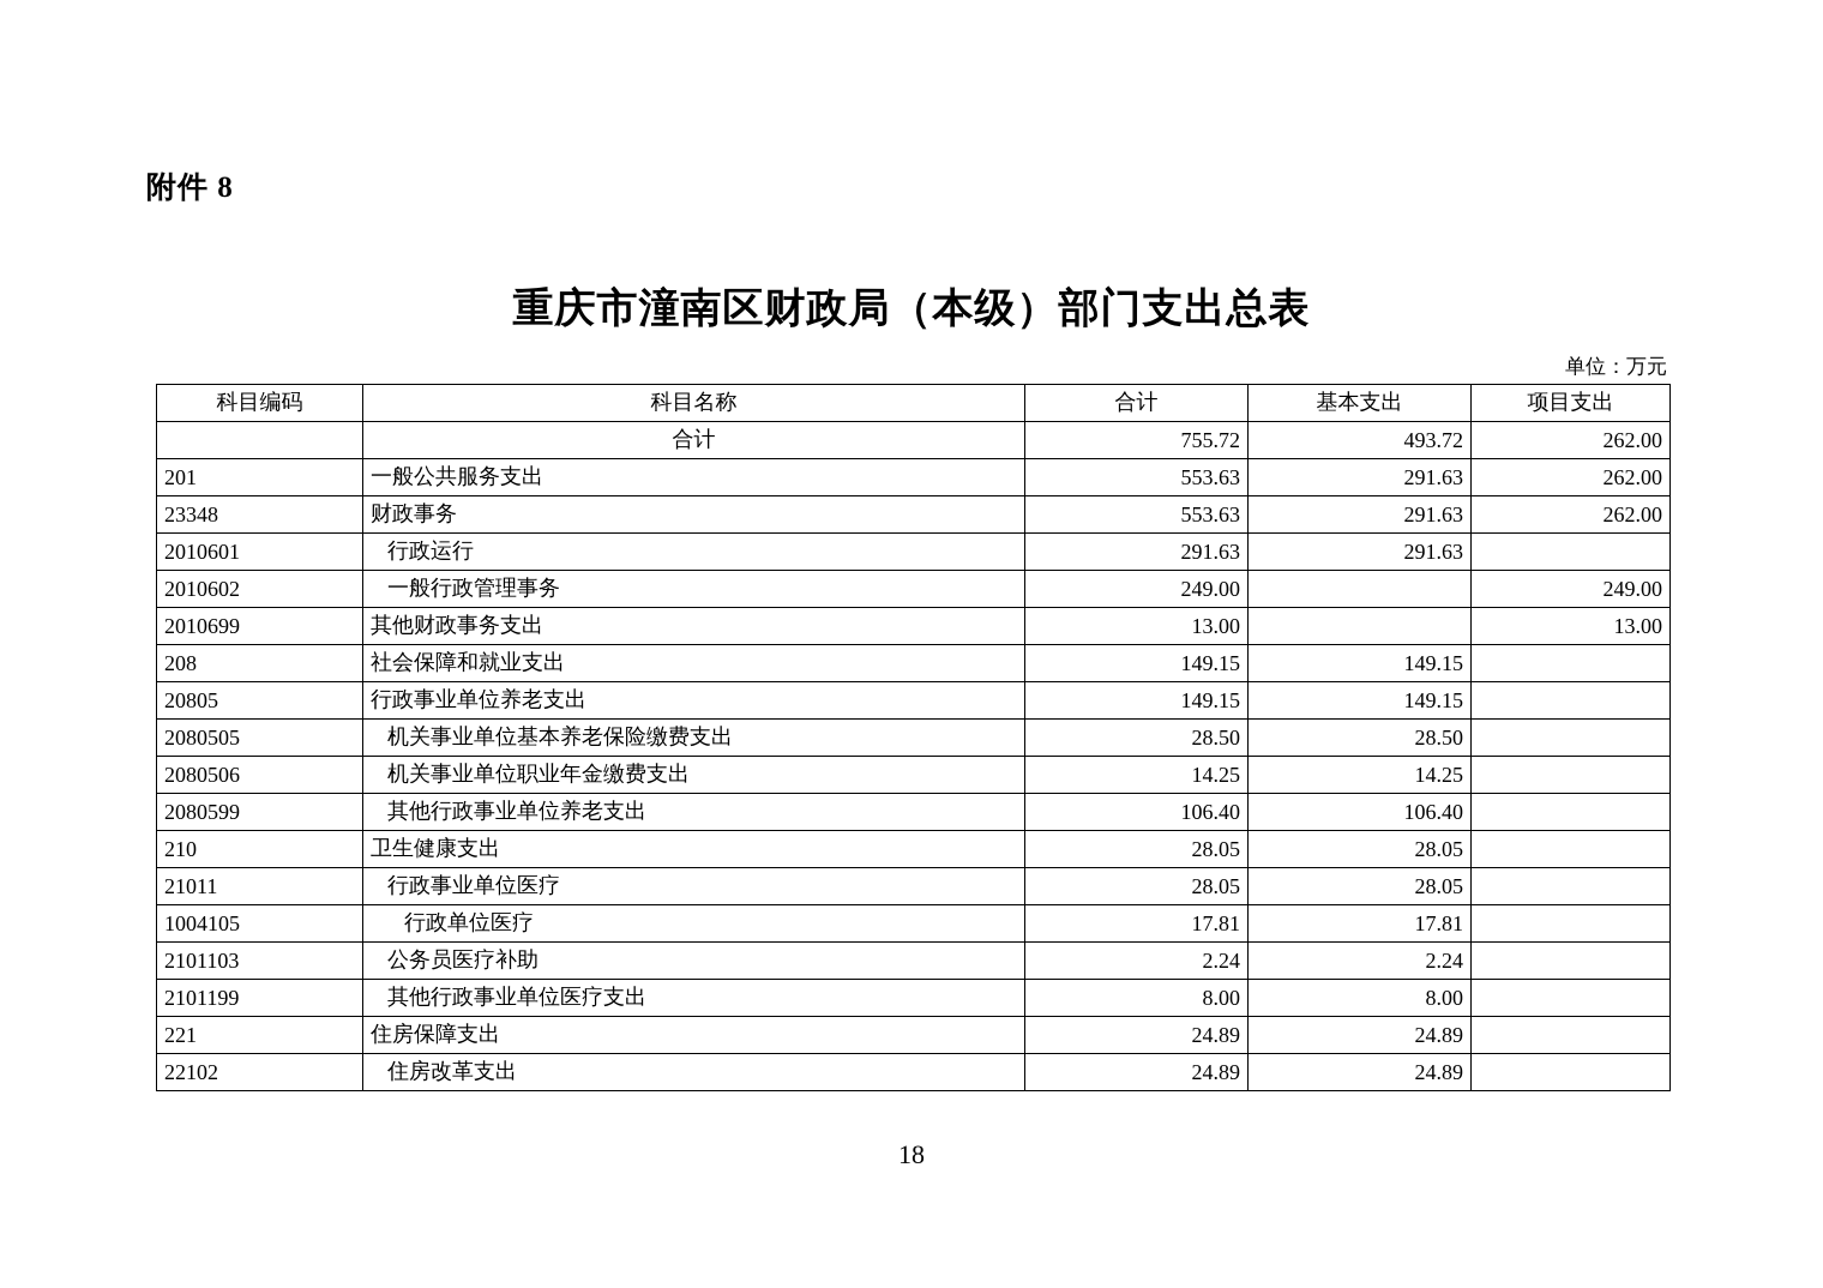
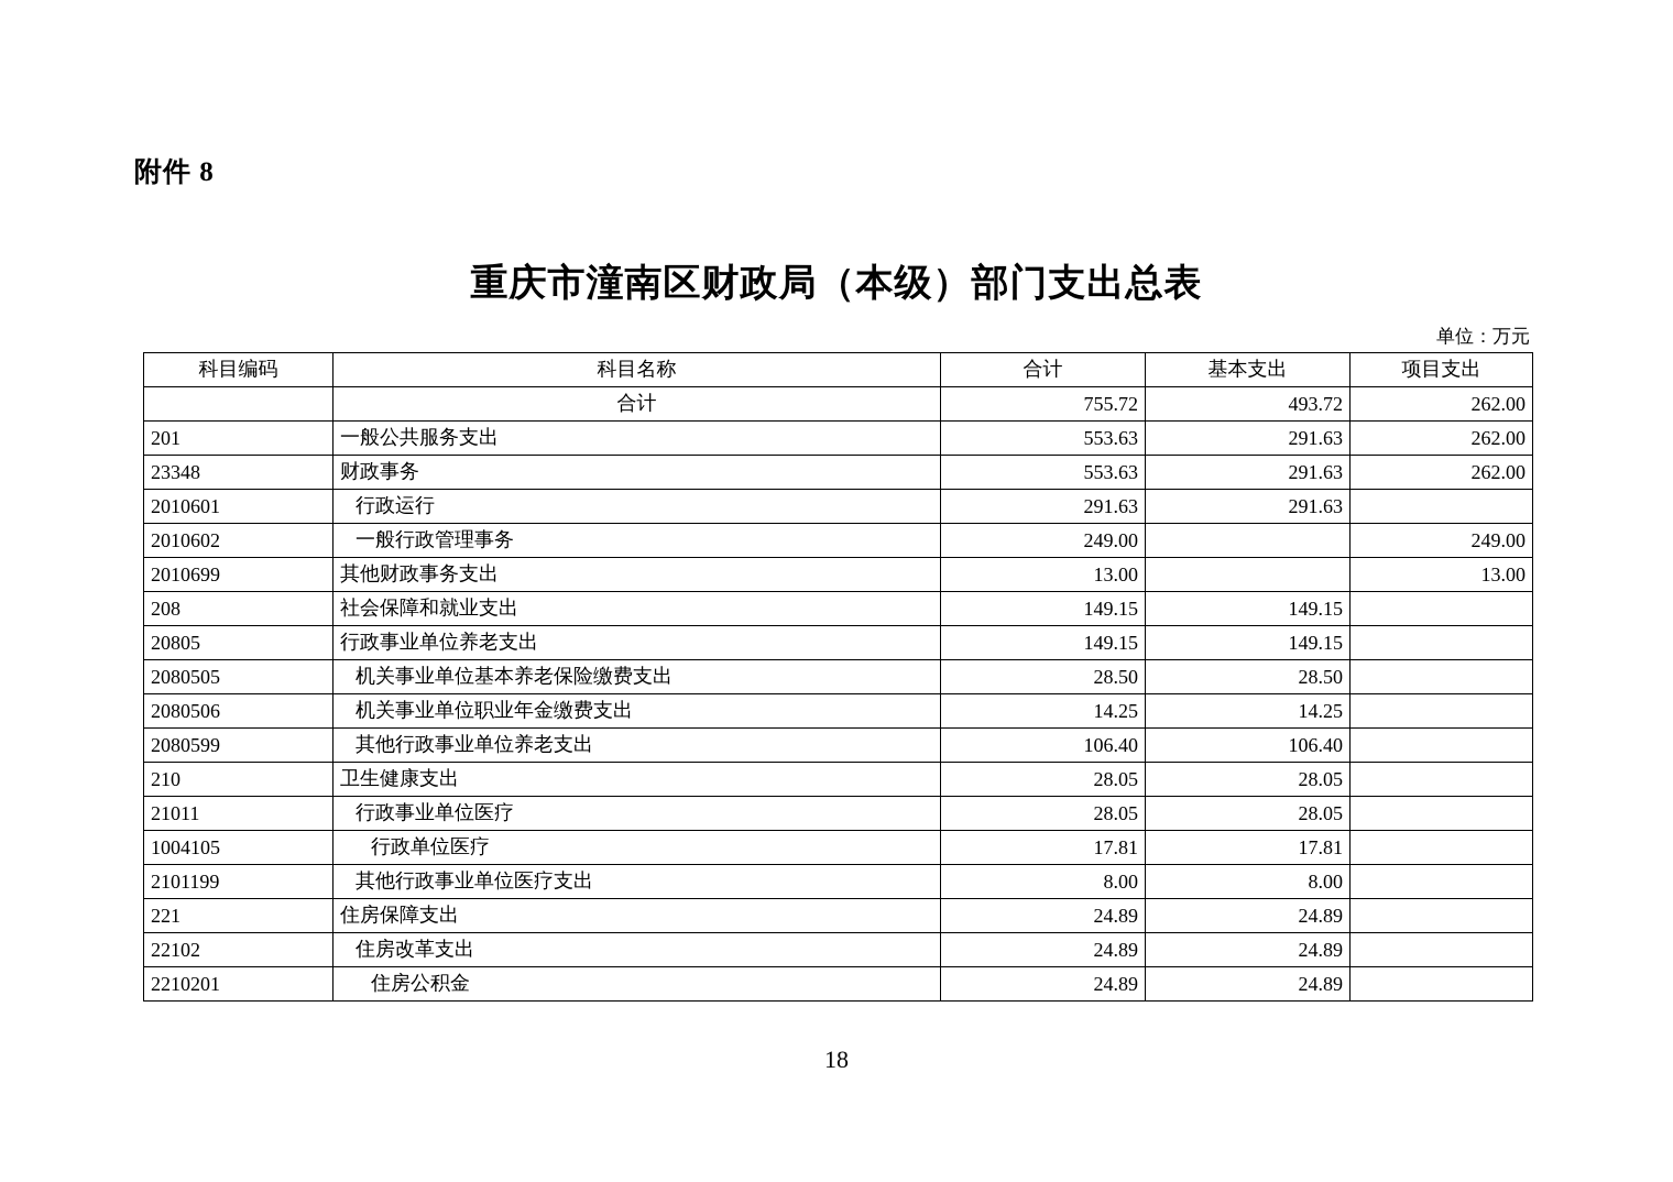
  附件 8
  重庆市潼南区财政局（本级）部门支出总表
  单位：万元
  科目编码	科目名称	合计	基本支出	项目支出
  	合计	755.72	493.72	262.00
  201	一般公共服务支出	553.63	291.63	262.00
  23348	财政事务	553.63	291.63	262.00
  2010601	行政运行	291.63	291.63
  2010602	一般行政管理事务	249.00		249.00
  2010699	其他财政事务支出	13.00		13.00
  208	社会保障和就业支出	149.15	149.15
  20805	行政事业单位养老支出	149.15	149.15
  2080505	机关事业单位基本养老保险缴费支出	28.50	28.50
  2080506	机关事业单位职业年金缴费支出	14.25	14.25
  2080599	其他行政事业单位养老支出	106.40	106.40
  210	卫生健康支出	28.05	28.05
  21011	行政事业单位医疗	28.05	28.05
  1004105	行政单位医疗	17.81	17.81
- 2101103	公务员医疗补助	2.24	2.24
  2101199	其他行政事业单位医疗支出	8.00	8.00
  221	住房保障支出	24.89	24.89
  22102	住房改革支出	24.89	24.89
+ 2210201	住房公积金	24.89	24.89
  18
